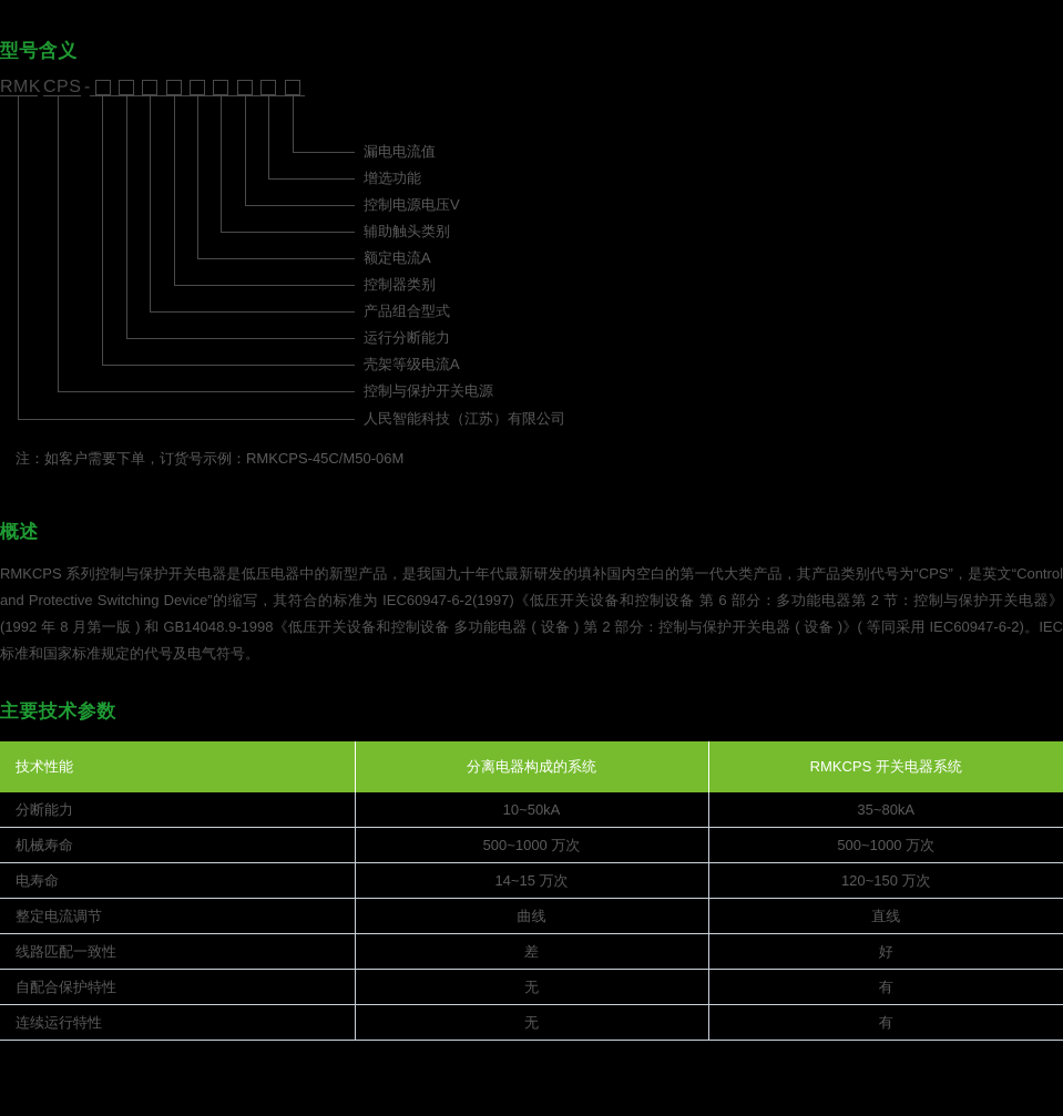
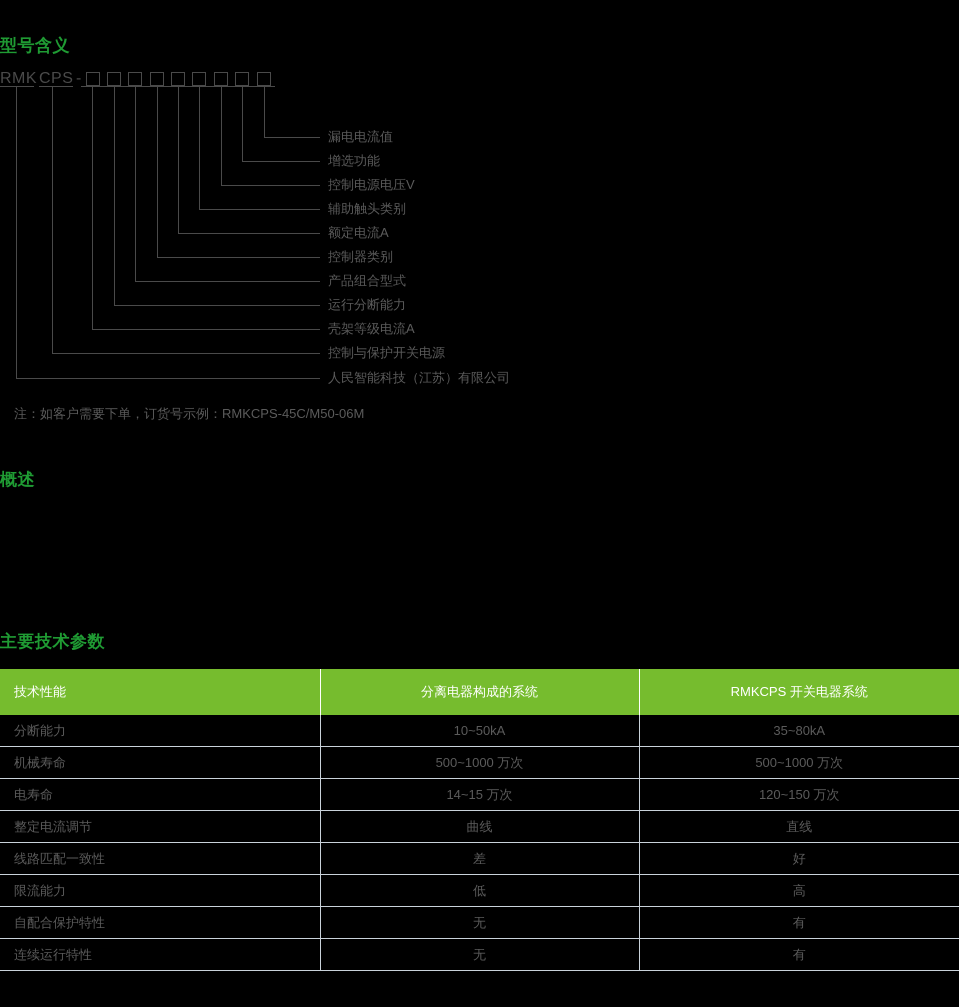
  型号含义
  RMK
  CPS
  -
  漏电电流值
  增选功能
  控制电源电压V
  辅助触头类别
  额定电流A
  控制器类别
  产品组合型式
  运行分断能力
  壳架等级电流A
  控制与保护开关电源
  人民智能科技（江苏）有限公司
  注：如客户需要下单，订货号示例：RMKCPS-45C/M50-06M
  概述
- RMKCPS 系列控制与保护开关电器是低压电器中的新型产品，是我国九十年代最新研发的填补国内空白的第一代大类产品，其产品类别代号为“CPS”，是英文“Control and Protective Switching Device”的缩写，其符合的标准为 IEC60947-6-2(1997)《低压开关设备和控制设备 第 6 部分：多功能电器第 2 节：控制与保护开关电器》(1992 年 8 月第一版 ) 和 GB14048.9-1998《低压开关设备和控制设备 多功能电器 ( 设备 ) 第 2 部分：控制与保护开关电器 ( 设备 )》( 等同采用 IEC60947-6-2)。IEC 标准和国家标准规定的代号及电气符号。
  主要技术参数
  技术性能	分离电器构成的系统	RMKCPS 开关电器系统
  分断能力	10~50kA	35~80kA
  机械寿命	500~1000 万次	500~1000 万次
  电寿命	14~15 万次	120~150 万次
  整定电流调节	曲线	直线
  线路匹配一致性	差	好
+ 限流能力	低	高
  自配合保护特性	无	有
  连续运行特性	无	有
